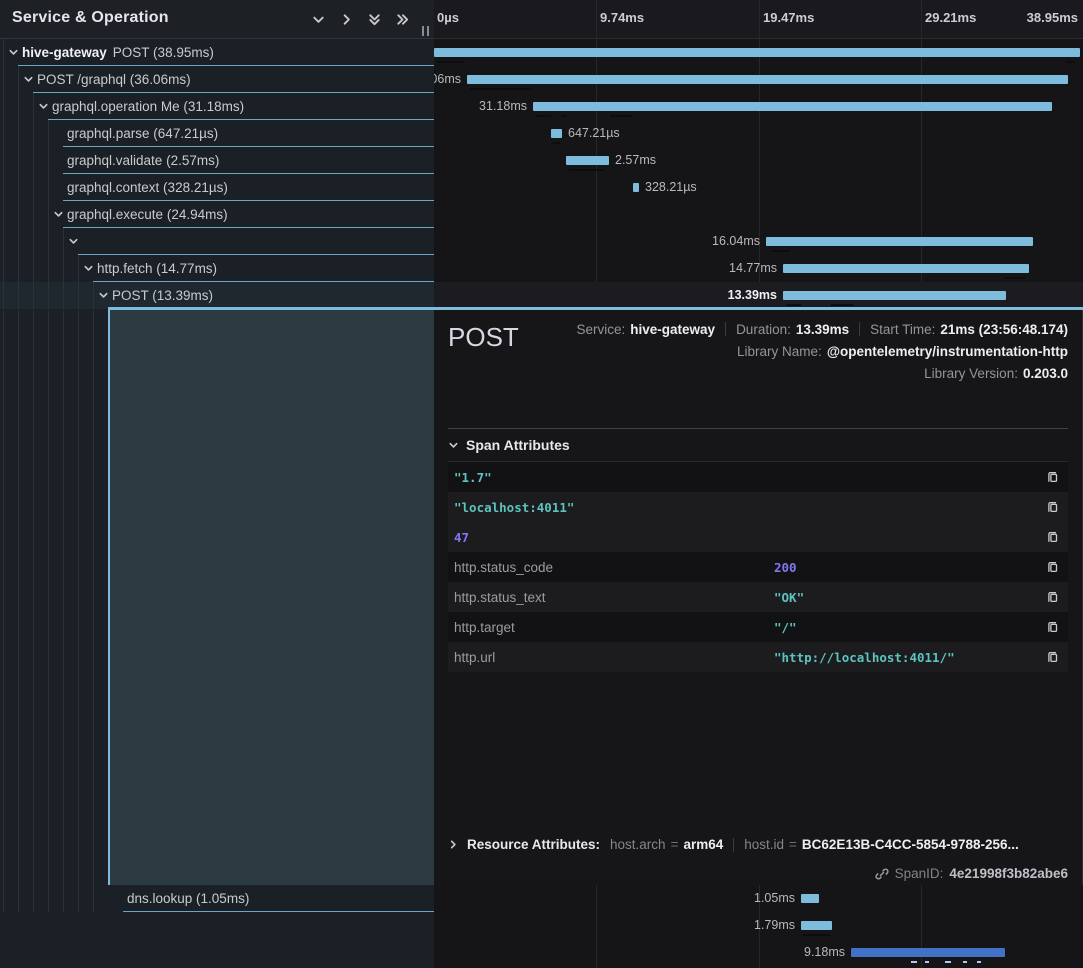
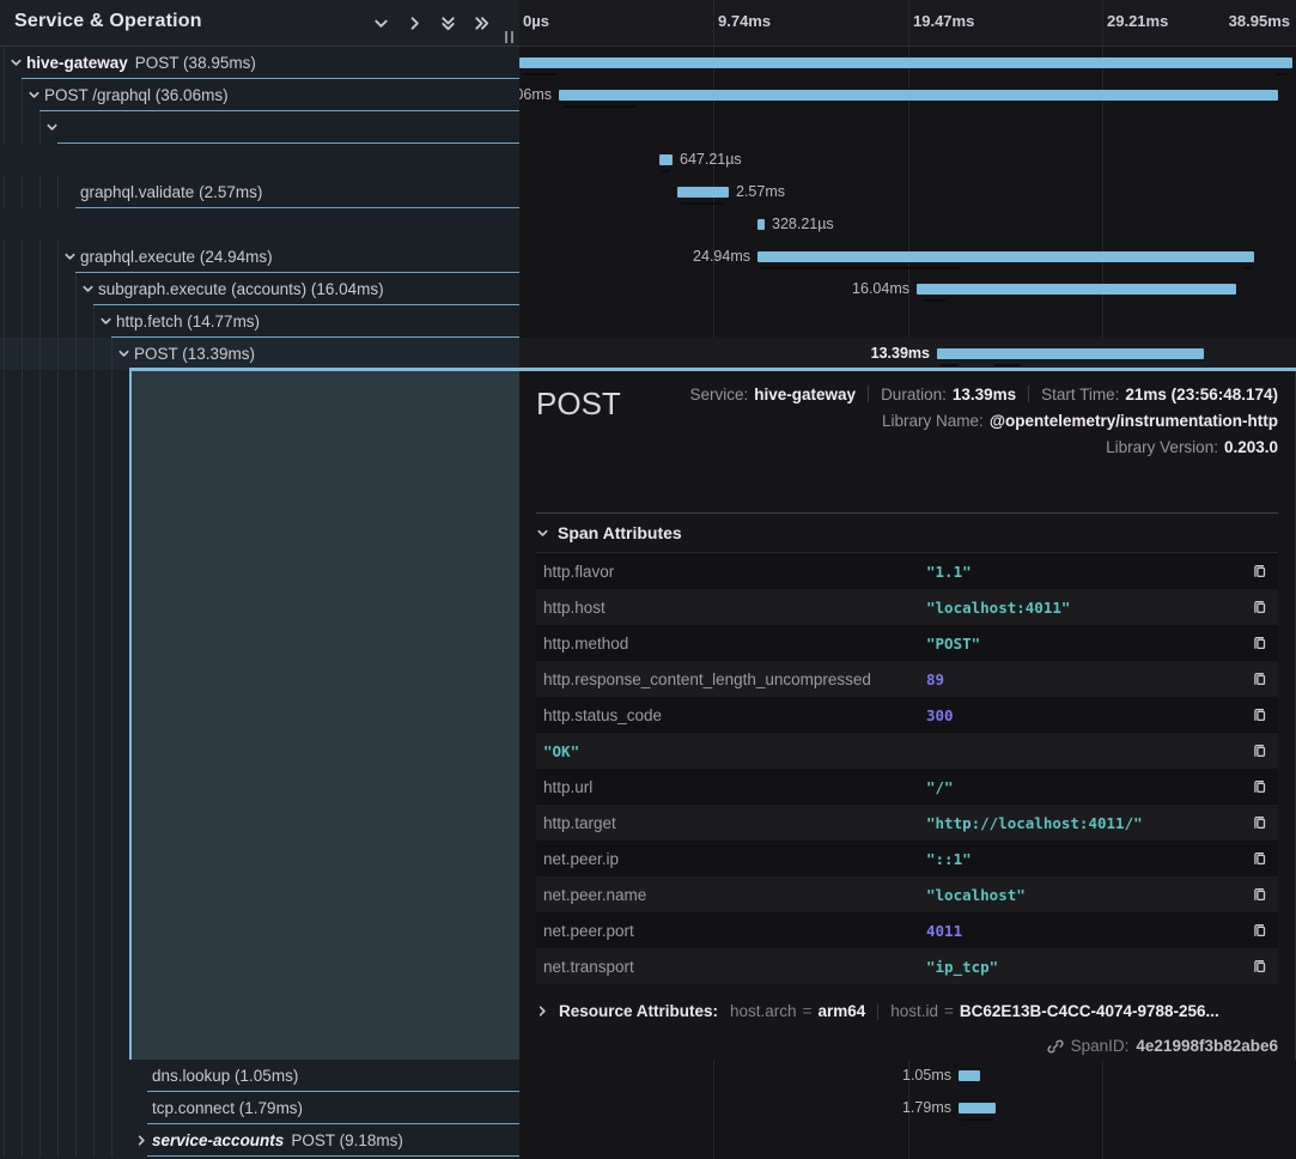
  Service & Operation
  hive-gateway POST (38.95ms)
  POST /graphql (36.06ms)
- graphql.operation Me (31.18ms)
- graphql.parse (647.21µs)
  graphql.validate (2.57ms)
- graphql.context (328.21µs)
  graphql.execute (24.94ms)
+ subgraph.execute (accounts) (16.04ms)
  http.fetch (14.77ms)
  POST (13.39ms)
  dns.lookup (1.05ms)
+ tcp.connect (1.79ms)
+ service-accounts POST (9.18ms)
  0µs
  9.74ms
  19.47ms
  29.21ms
  38.95ms
- 31.18ms
  647.21µs
  2.57ms
  328.21µs
+ 24.94ms
  16.04ms
- 14.77ms
  13.39ms
  1.05ms
  1.79ms
- 9.18ms
  POST
  Service:
  hive-gateway
  Duration:
  13.39ms
  Start Time:
  21ms (23:56:48.174)
  Library Name:
  @opentelemetry/instrumentation-http
  Library Version:
  0.203.0
  Span Attributes
+ http.flavor
- "1.7"
+ "1.1"
+ http.host
  "localhost:4011"
+ http.method
+ "POST"
+ http.response_content_length_uncompressed
- 47
+ 89
  http.status_code
- 200
+ 300
- http.status_text
  "OK"
- http.target
+ http.url
  "/"
- http.url
+ http.target
  "http://localhost:4011/"
+ net.peer.ip
+ "::1"
+ net.peer.name
+ "localhost"
+ net.peer.port
+ 4011
+ net.transport
+ "ip_tcp"
  Resource Attributes:
  host.arch
  =
  arm64
  host.id
  =
- BC62E13B-C4CC-5854-9788-256...
+ BC62E13B-C4CC-4074-9788-256...
  SpanID:
  4e21998f3b82abe6
